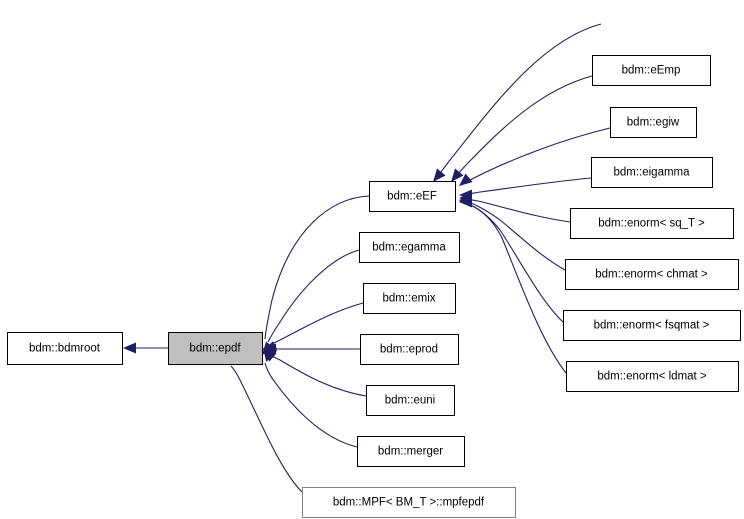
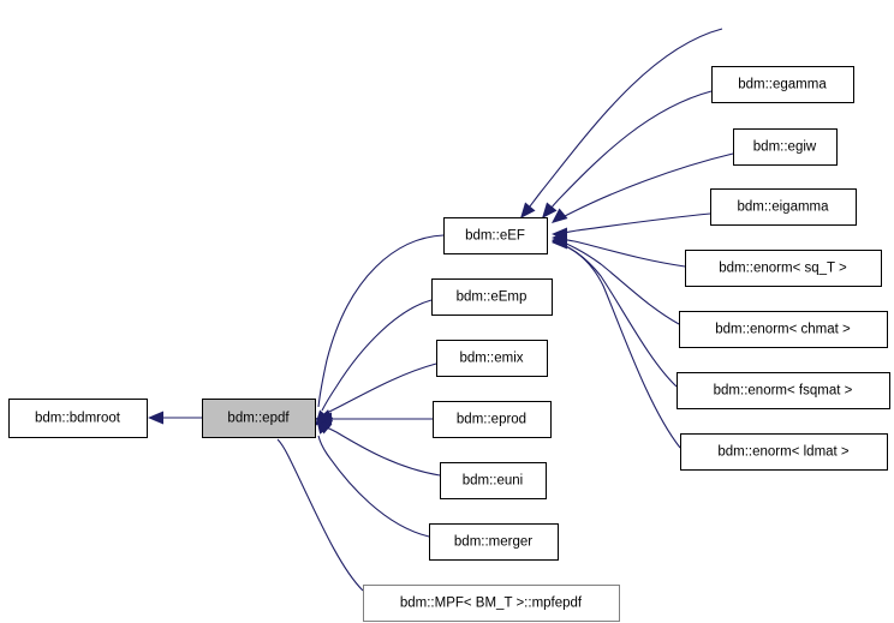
  bdm::bdmroot
  bdm::epdf
  bdm::eEF
- bdm::egamma
+ bdm::eEmp
  bdm::emix
  bdm::eprod
  bdm::euni
  bdm::merger
  bdm::MPF< BM_T >::mpfepdf
- bdm::eEmp
+ bdm::egamma
  bdm::egiw
  bdm::eigamma
  bdm::enorm< sq_T >
  bdm::enorm< chmat >
  bdm::enorm< fsqmat >
  bdm::enorm< ldmat >
